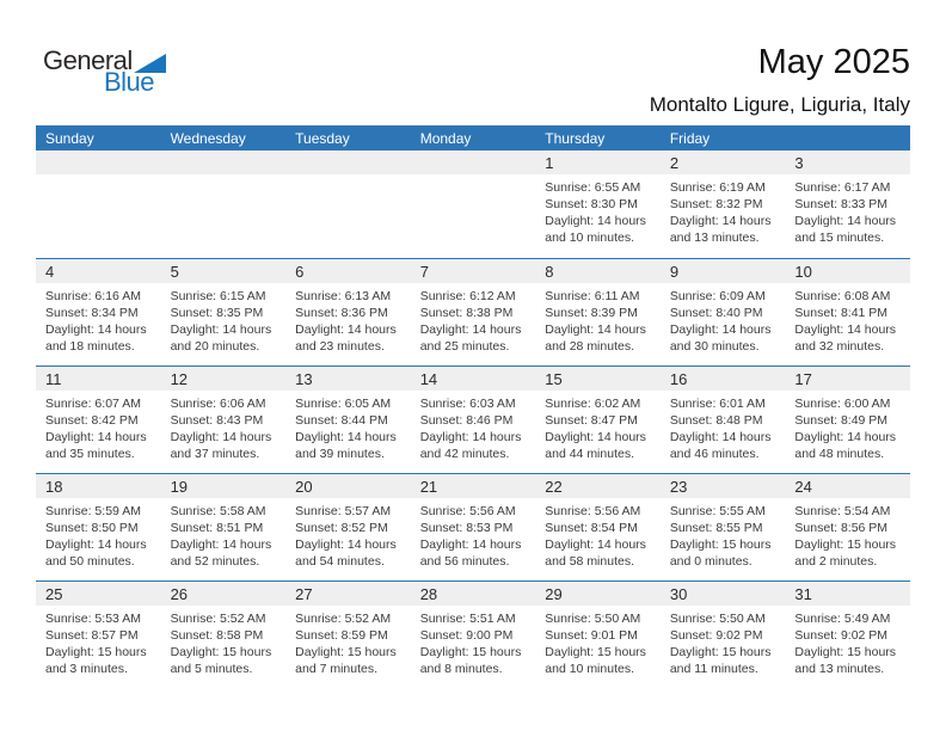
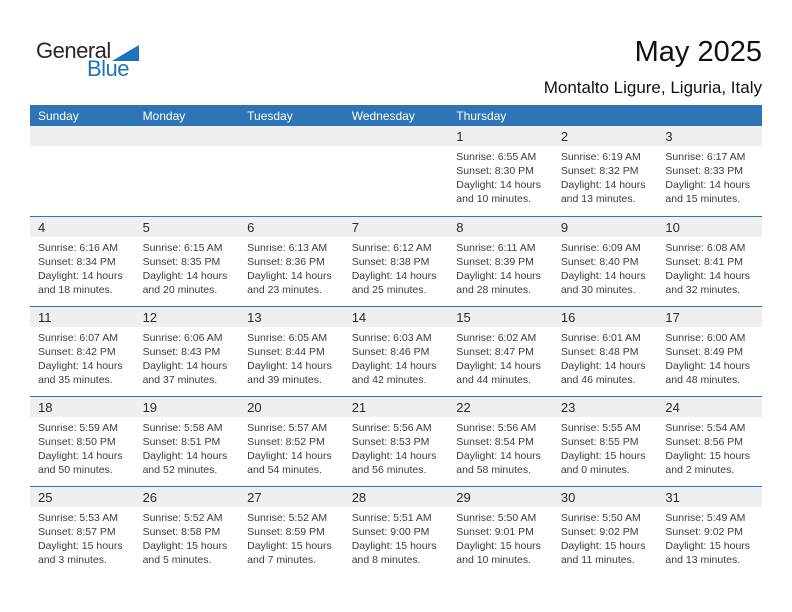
  General
  Blue
  May 2025
  Montalto Ligure, Liguria, Italy
  Sunday
- Wednesday
+ Monday
  Tuesday
- Monday
+ Wednesday
  Thursday
- Friday
  1
  Sunrise: 6:55 AM
  Sunset: 8:30 PM
  Daylight: 14 hours
  and 10 minutes.
  2
  Sunrise: 6:19 AM
  Sunset: 8:32 PM
  Daylight: 14 hours
  and 13 minutes.
  3
  Sunrise: 6:17 AM
  Sunset: 8:33 PM
  Daylight: 14 hours
  and 15 minutes.
  4
  Sunrise: 6:16 AM
  Sunset: 8:34 PM
  Daylight: 14 hours
  and 18 minutes.
  5
  Sunrise: 6:15 AM
  Sunset: 8:35 PM
  Daylight: 14 hours
  and 20 minutes.
  6
  Sunrise: 6:13 AM
  Sunset: 8:36 PM
  Daylight: 14 hours
  and 23 minutes.
  7
  Sunrise: 6:12 AM
  Sunset: 8:38 PM
  Daylight: 14 hours
  and 25 minutes.
  8
  Sunrise: 6:11 AM
  Sunset: 8:39 PM
  Daylight: 14 hours
  and 28 minutes.
  9
  Sunrise: 6:09 AM
  Sunset: 8:40 PM
  Daylight: 14 hours
  and 30 minutes.
  10
  Sunrise: 6:08 AM
  Sunset: 8:41 PM
  Daylight: 14 hours
  and 32 minutes.
  11
  Sunrise: 6:07 AM
  Sunset: 8:42 PM
  Daylight: 14 hours
  and 35 minutes.
  12
  Sunrise: 6:06 AM
  Sunset: 8:43 PM
  Daylight: 14 hours
  and 37 minutes.
  13
  Sunrise: 6:05 AM
  Sunset: 8:44 PM
  Daylight: 14 hours
  and 39 minutes.
  14
  Sunrise: 6:03 AM
  Sunset: 8:46 PM
  Daylight: 14 hours
  and 42 minutes.
  15
  Sunrise: 6:02 AM
  Sunset: 8:47 PM
  Daylight: 14 hours
  and 44 minutes.
  16
  Sunrise: 6:01 AM
  Sunset: 8:48 PM
  Daylight: 14 hours
  and 46 minutes.
  17
  Sunrise: 6:00 AM
  Sunset: 8:49 PM
  Daylight: 14 hours
  and 48 minutes.
  18
  Sunrise: 5:59 AM
  Sunset: 8:50 PM
  Daylight: 14 hours
  and 50 minutes.
  19
  Sunrise: 5:58 AM
  Sunset: 8:51 PM
  Daylight: 14 hours
  and 52 minutes.
  20
  Sunrise: 5:57 AM
  Sunset: 8:52 PM
  Daylight: 14 hours
  and 54 minutes.
  21
  Sunrise: 5:56 AM
  Sunset: 8:53 PM
  Daylight: 14 hours
  and 56 minutes.
  22
  Sunrise: 5:56 AM
  Sunset: 8:54 PM
  Daylight: 14 hours
  and 58 minutes.
  23
  Sunrise: 5:55 AM
  Sunset: 8:55 PM
  Daylight: 15 hours
  and 0 minutes.
  24
  Sunrise: 5:54 AM
  Sunset: 8:56 PM
  Daylight: 15 hours
  and 2 minutes.
  25
  Sunrise: 5:53 AM
  Sunset: 8:57 PM
  Daylight: 15 hours
  and 3 minutes.
  26
  Sunrise: 5:52 AM
  Sunset: 8:58 PM
  Daylight: 15 hours
  and 5 minutes.
  27
  Sunrise: 5:52 AM
  Sunset: 8:59 PM
  Daylight: 15 hours
  and 7 minutes.
  28
  Sunrise: 5:51 AM
  Sunset: 9:00 PM
  Daylight: 15 hours
  and 8 minutes.
  29
  Sunrise: 5:50 AM
  Sunset: 9:01 PM
  Daylight: 15 hours
  and 10 minutes.
  30
  Sunrise: 5:50 AM
  Sunset: 9:02 PM
  Daylight: 15 hours
  and 11 minutes.
  31
  Sunrise: 5:49 AM
  Sunset: 9:02 PM
  Daylight: 15 hours
  and 13 minutes.
